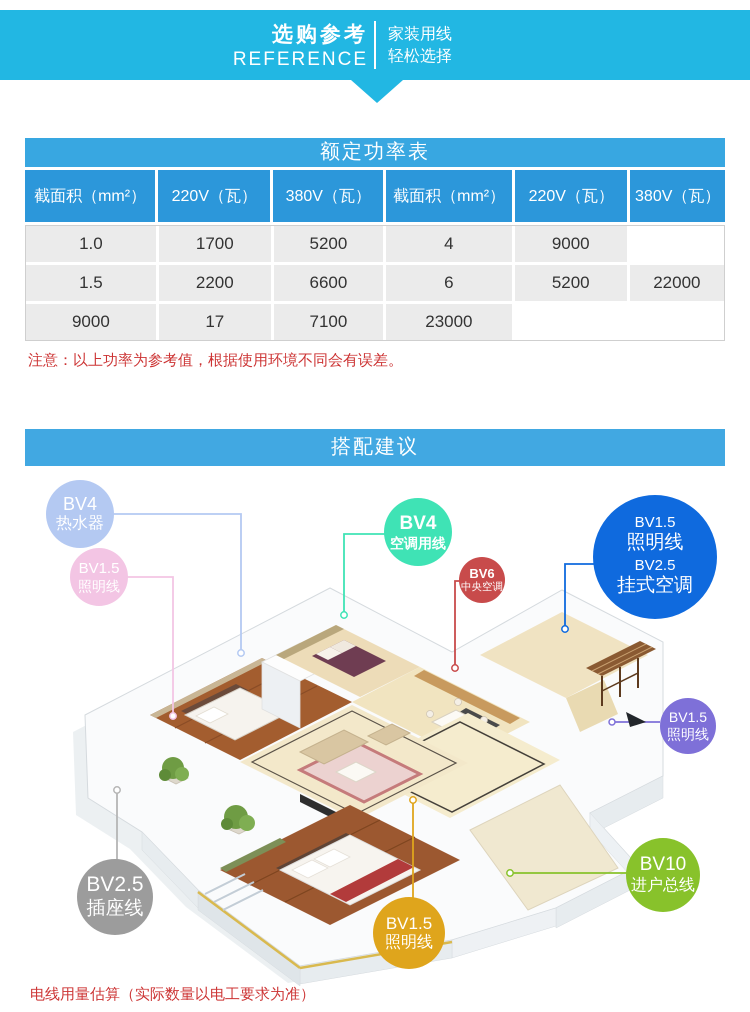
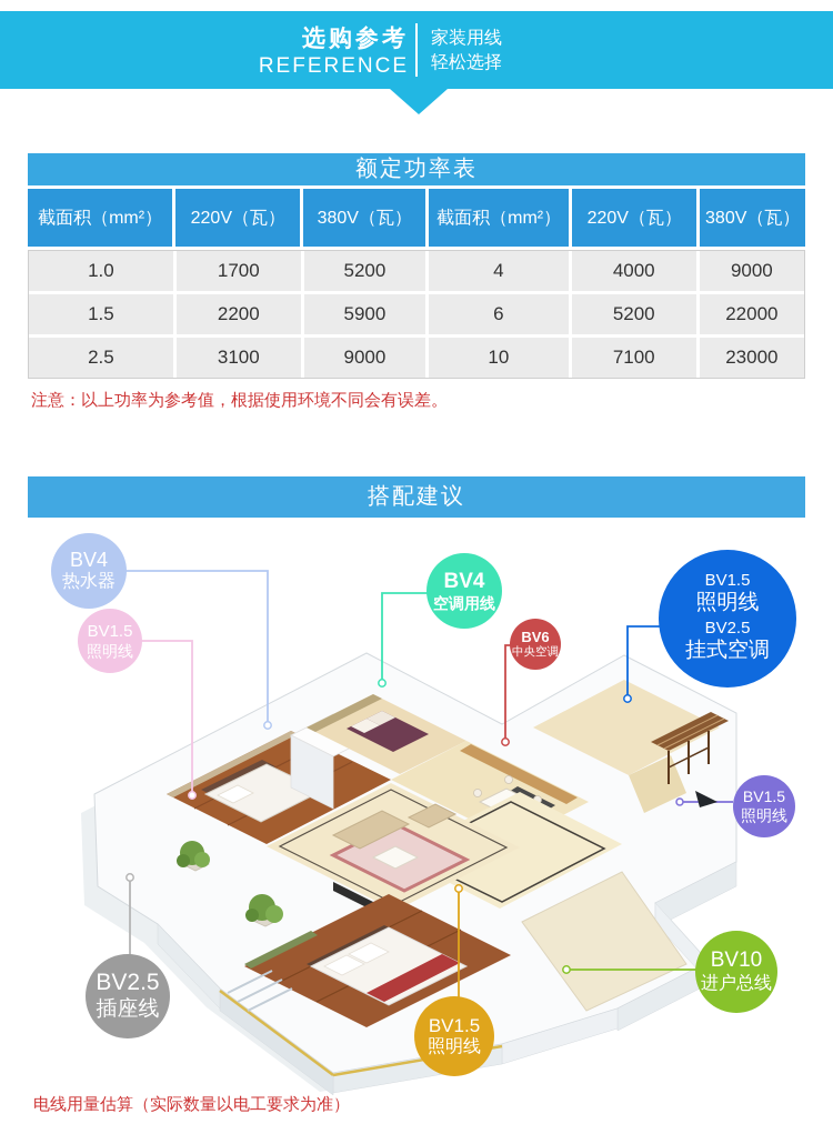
  选购参考
  REFERENCE
  家装用线
  轻松选择
  额定功率表
  截面积（mm²）
  220V（瓦）
  380V（瓦）
  截面积（mm²）
  220V（瓦）
  380V（瓦）
  1.0
  1700
  5200
  4
+ 4000
  9000
  1.5
  2200
- 6600
+ 5900
  6
  5200
  22000
+ 2.5
+ 3100
  9000
- 17
+ 10
  7100
  23000
  注意：以上功率为参考值，根据使用环境不同会有误差。
  搭配建议
  BV4
  热水器
  BV1.5
  照明线
  BV4
  空调用线
  BV6
  中央空调
  BV1.5
  照明线
  BV2.5
  挂式空调
  BV1.5
  照明线
  BV10
  进户总线
  BV2.5
  插座线
  BV1.5
  照明线
  电线用量估算（实际数量以电工要求为准）
